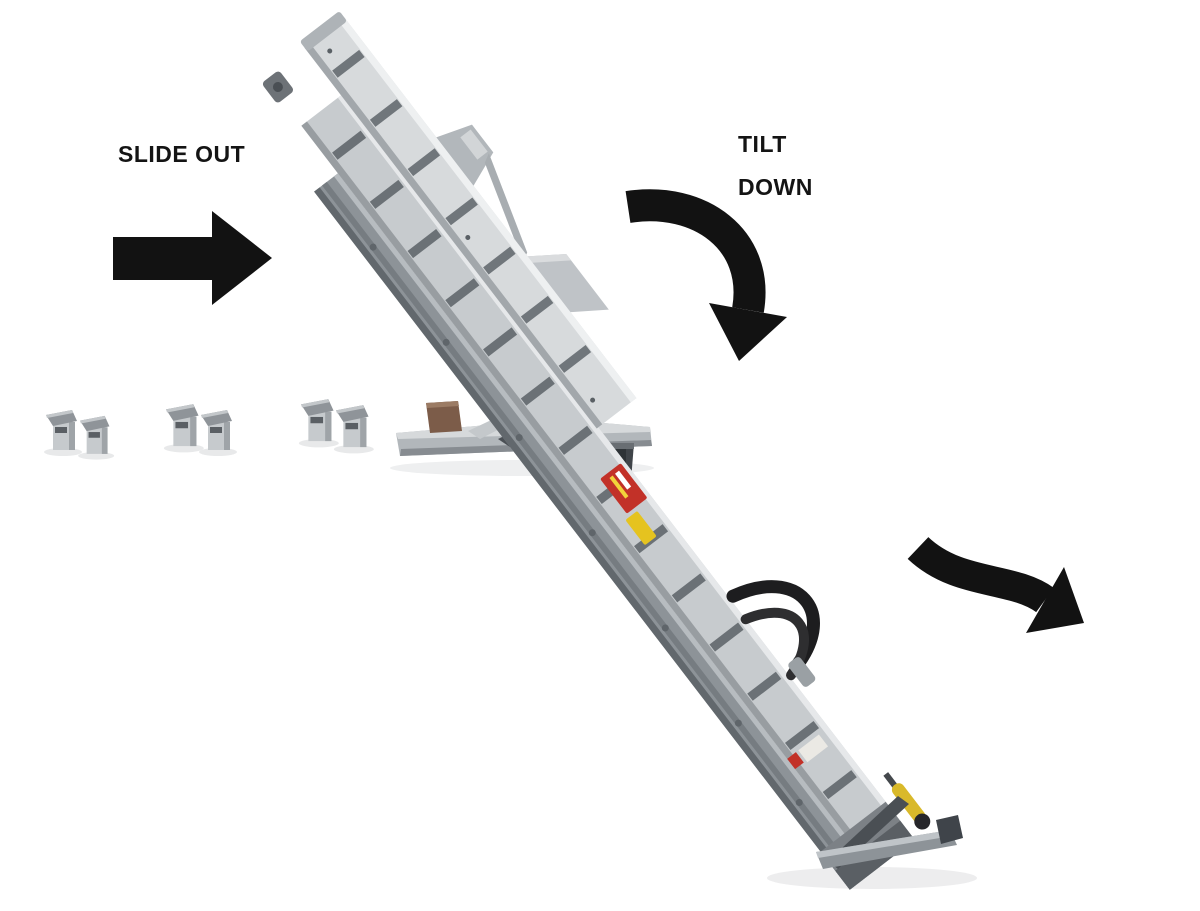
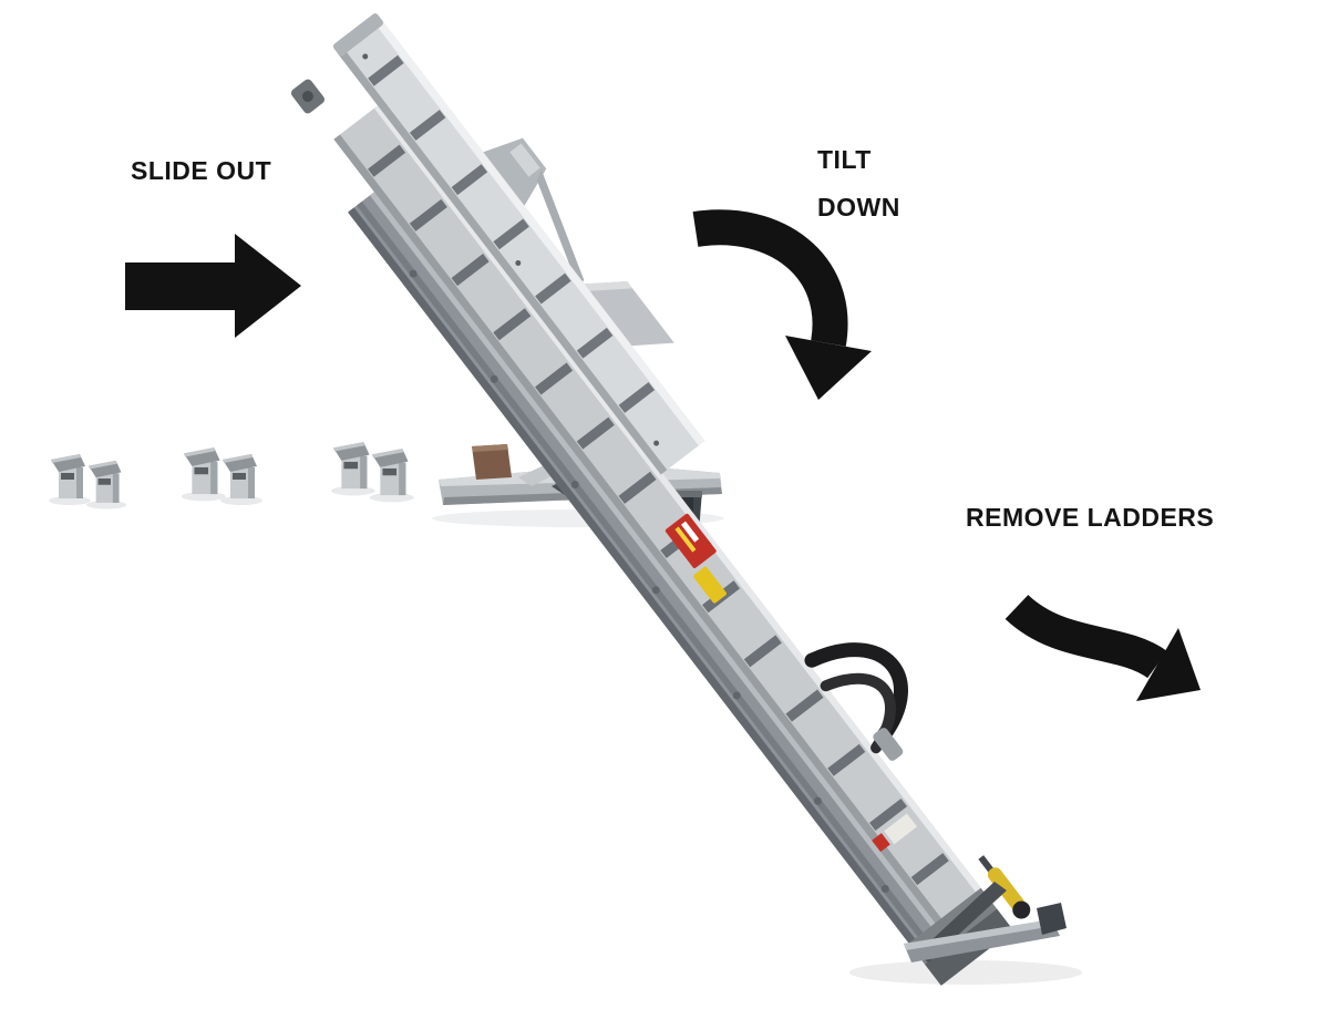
  SLIDE OUT
  TILT
  DOWN
+ REMOVE LADDERS
